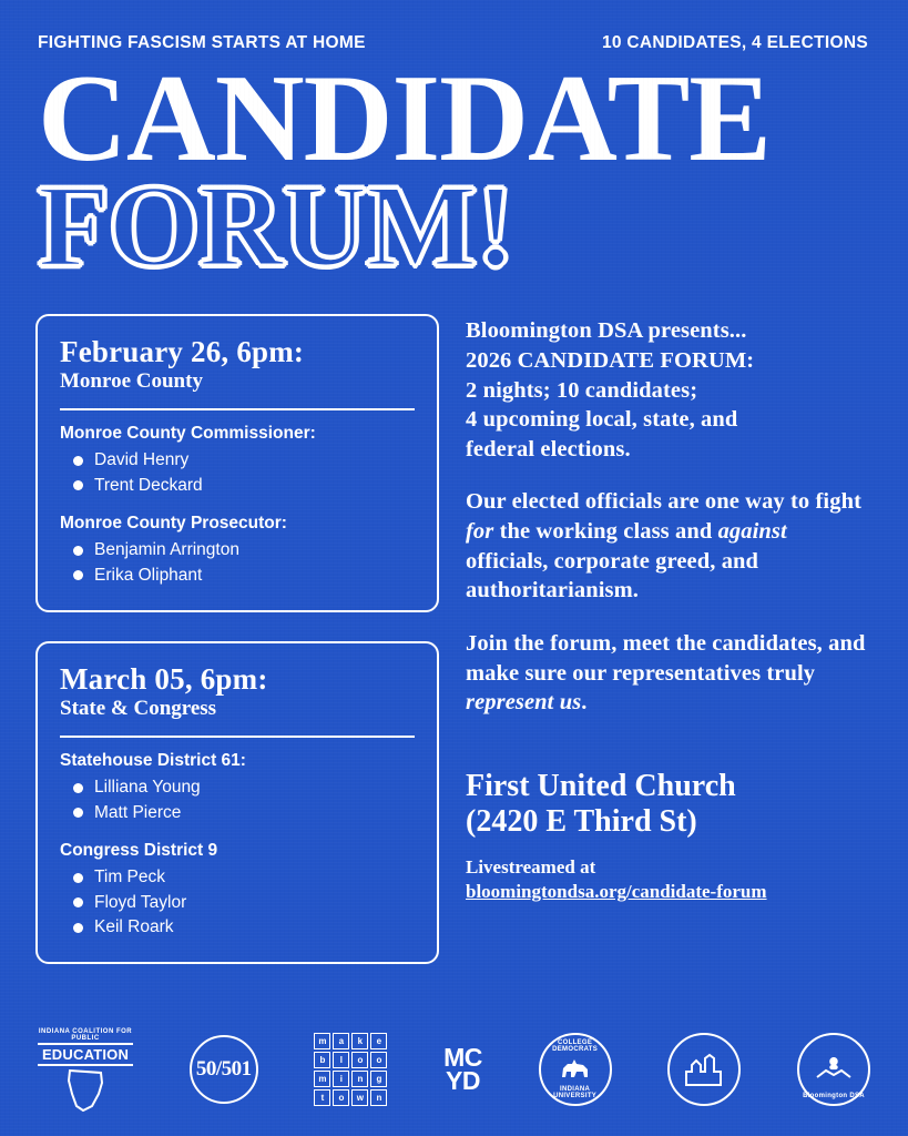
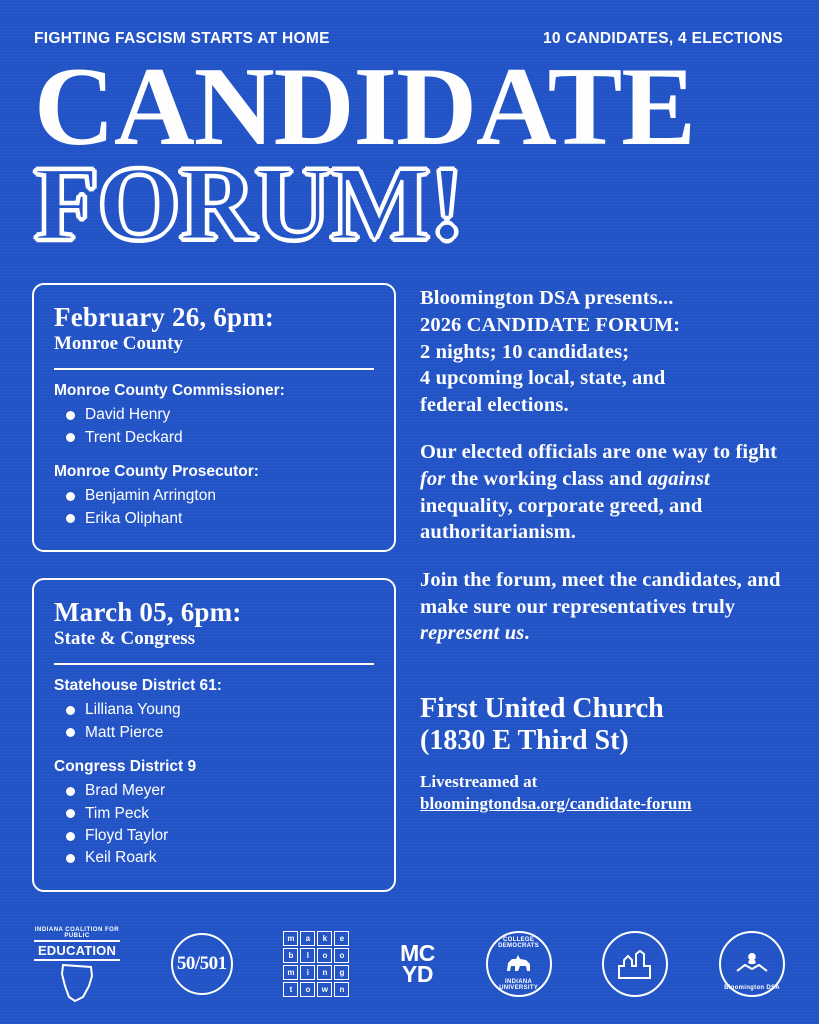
  FIGHTING FASCISM STARTS AT HOME
  10 CANDIDATES, 4 ELECTIONS
  CANDIDATE
  FORUM!
  February 26, 6pm:
  Monroe County
  Monroe County Commissioner:
  David Henry
  Trent Deckard
  Monroe County Prosecutor:
  Benjamin Arrington
  Erika Oliphant
  March 05, 6pm:
  State & Congress
  Statehouse District 61:
  Lilliana Young
  Matt Pierce
  Congress District 9
+ Brad Meyer
  Tim Peck
  Floyd Taylor
  Keil Roark
  Bloomington DSA presents...
  2026 CANDIDATE FORUM:
  2 nights; 10 candidates;
  4 upcoming local, state, and
  federal elections.
- Our elected officials are one way to fight for the working class and against officials, corporate greed, and authoritarianism.
+ Our elected officials are one way to fight for the working class and against inequality, corporate greed, and authoritarianism.
  Join the forum, meet the candidates, and make sure our representatives truly represent us.
  First United Church
- (2420 E Third St)
+ (1830 E Third St)
  Livestreamed at
  bloomingtondsa.org/candidate-forum
  EDUCATION
  50/501
  m
  a
  k
  e
  b
  l
  o
  o
  m
  i
  n
  g
  t
  o
  w
  n
  MC
  YD
